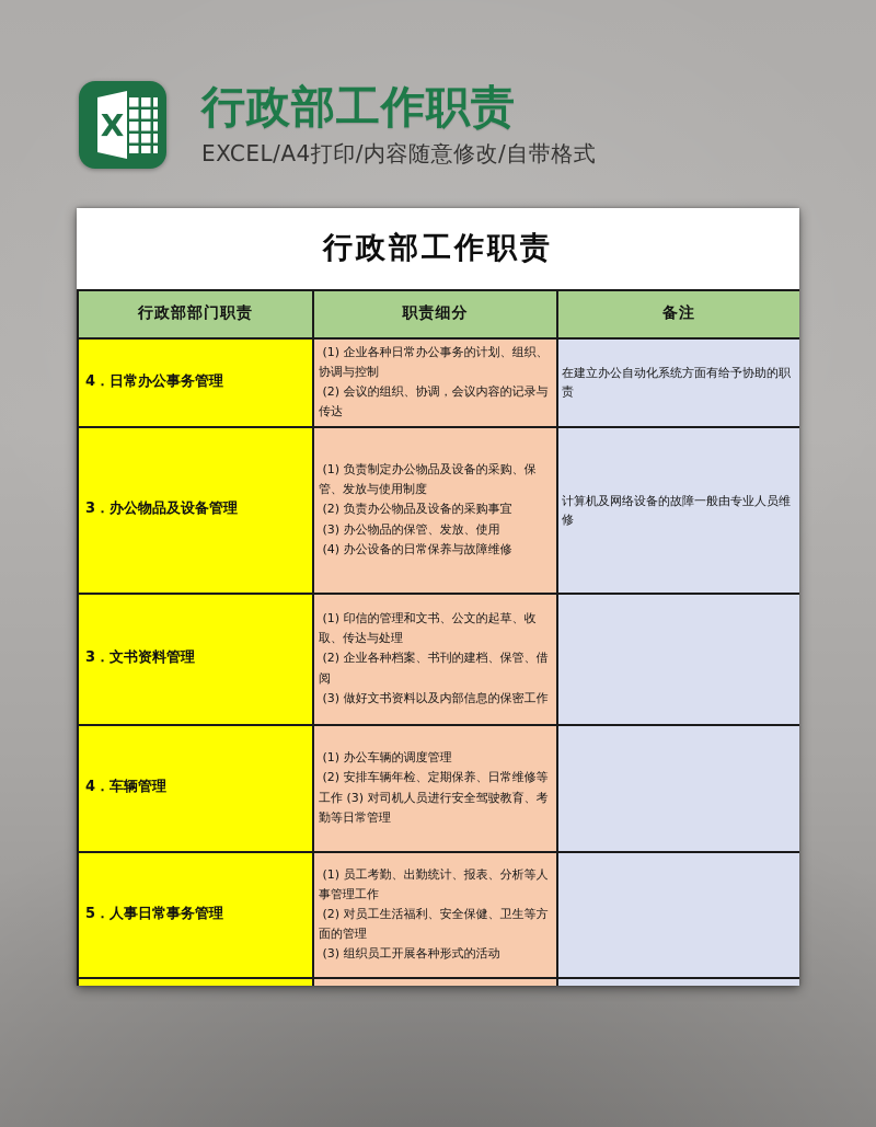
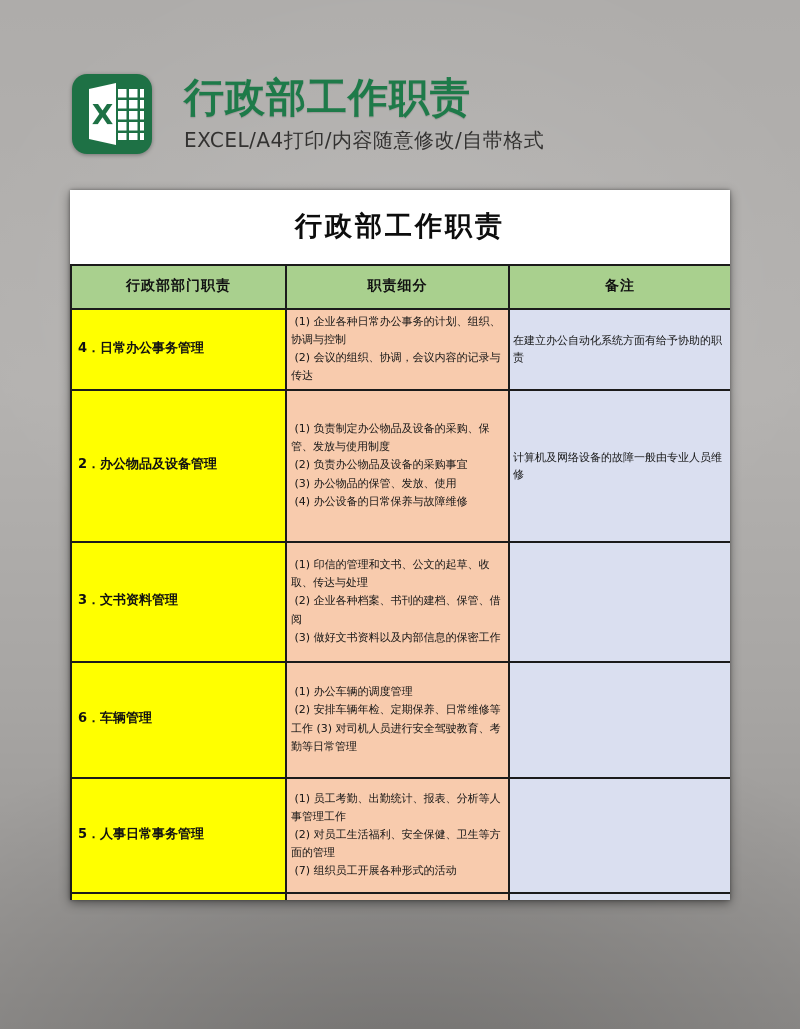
  X
  行政部工作职责
  EXCEL/A4打印/内容随意修改/自带格式
  行政部工作职责
  行政部部门职责	职责细分	备注
  4．日常办公事务管理	(1) 企业各种日常办公事务的计划、组织、协调与控制 (2) 会议的组织、协调，会议内容的记录与传达	在建立办公自动化系统方面有给予协助的职责
- 3．办公物品及设备管理	(1) 负责制定办公物品及设备的采购、保管、发放与使用制度 (2) 负责办公物品及设备的采购事宜 (3) 办公物品的保管、发放、使用 (4) 办公设备的日常保养与故障维修	计算机及网络设备的故障一般由专业人员维修
+ 2．办公物品及设备管理	(1) 负责制定办公物品及设备的采购、保管、发放与使用制度 (2) 负责办公物品及设备的采购事宜 (3) 办公物品的保管、发放、使用 (4) 办公设备的日常保养与故障维修	计算机及网络设备的故障一般由专业人员维修
  3．文书资料管理	(1) 印信的管理和文书、公文的起草、收取、传达与处理 (2) 企业各种档案、书刊的建档、保管、借阅 (3) 做好文书资料以及内部信息的保密工作
- 4．车辆管理	(1) 办公车辆的调度管理 (2) 安排车辆年检、定期保养、日常维修等工作 (3) 对司机人员进行安全驾驶教育、考勤等日常管理
+ 6．车辆管理	(1) 办公车辆的调度管理 (2) 安排车辆年检、定期保养、日常维修等工作 (3) 对司机人员进行安全驾驶教育、考勤等日常管理
- 5．人事日常事务管理	(1) 员工考勤、出勤统计、报表、分析等人事管理工作 (2) 对员工生活福利、安全保健、卫生等方面的管理 (3) 组织员工开展各种形式的活动
+ 5．人事日常事务管理	(1) 员工考勤、出勤统计、报表、分析等人事管理工作 (2) 对员工生活福利、安全保健、卫生等方面的管理 (7) 组织员工开展各种形式的活动
